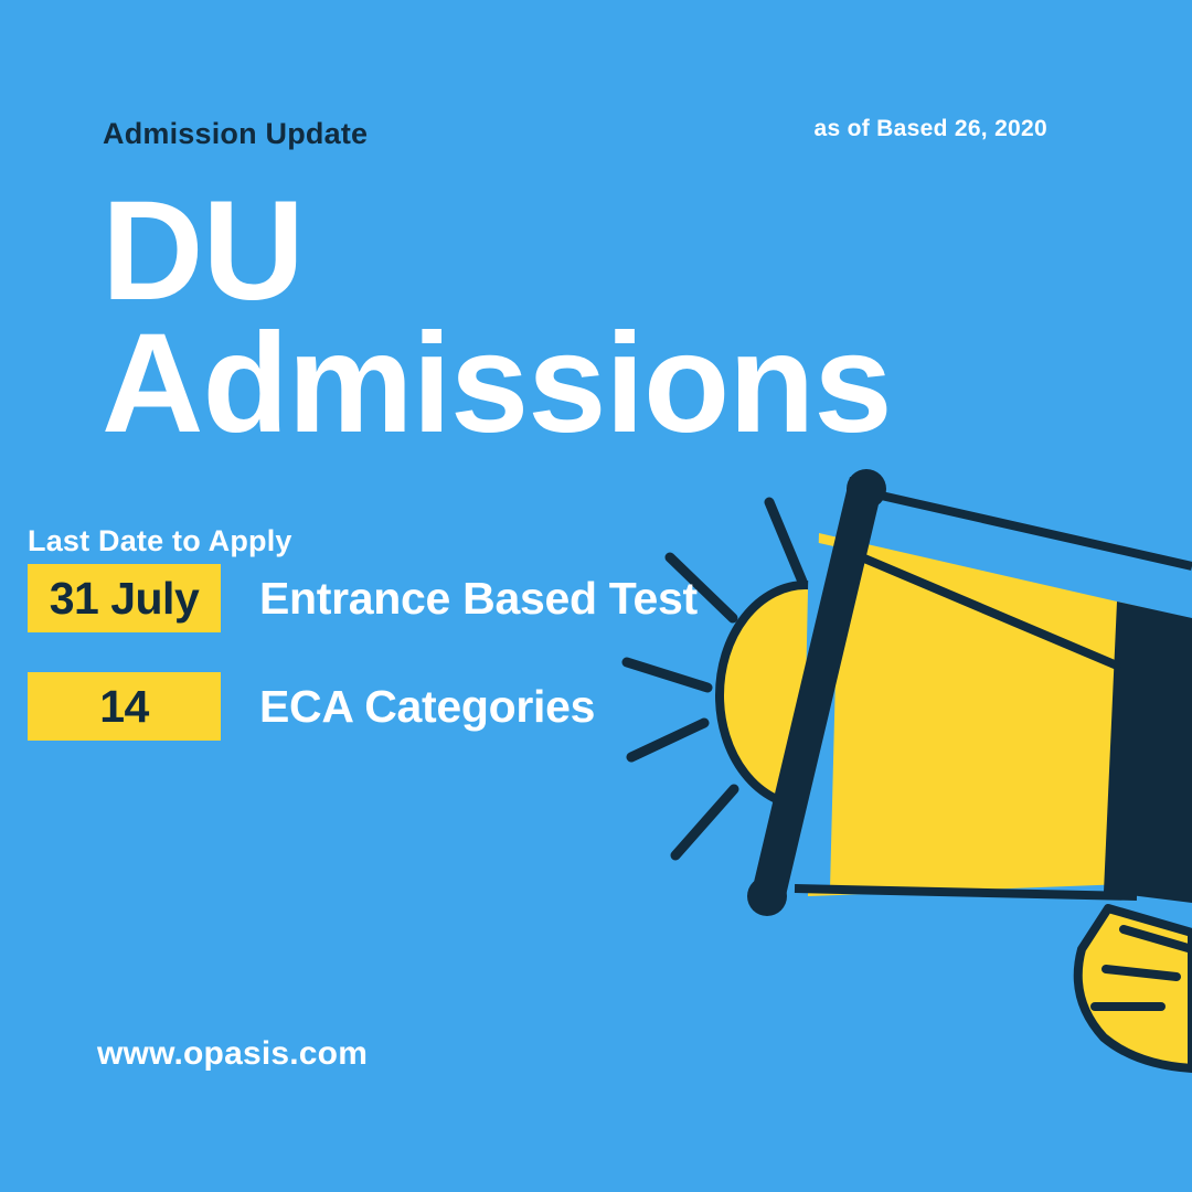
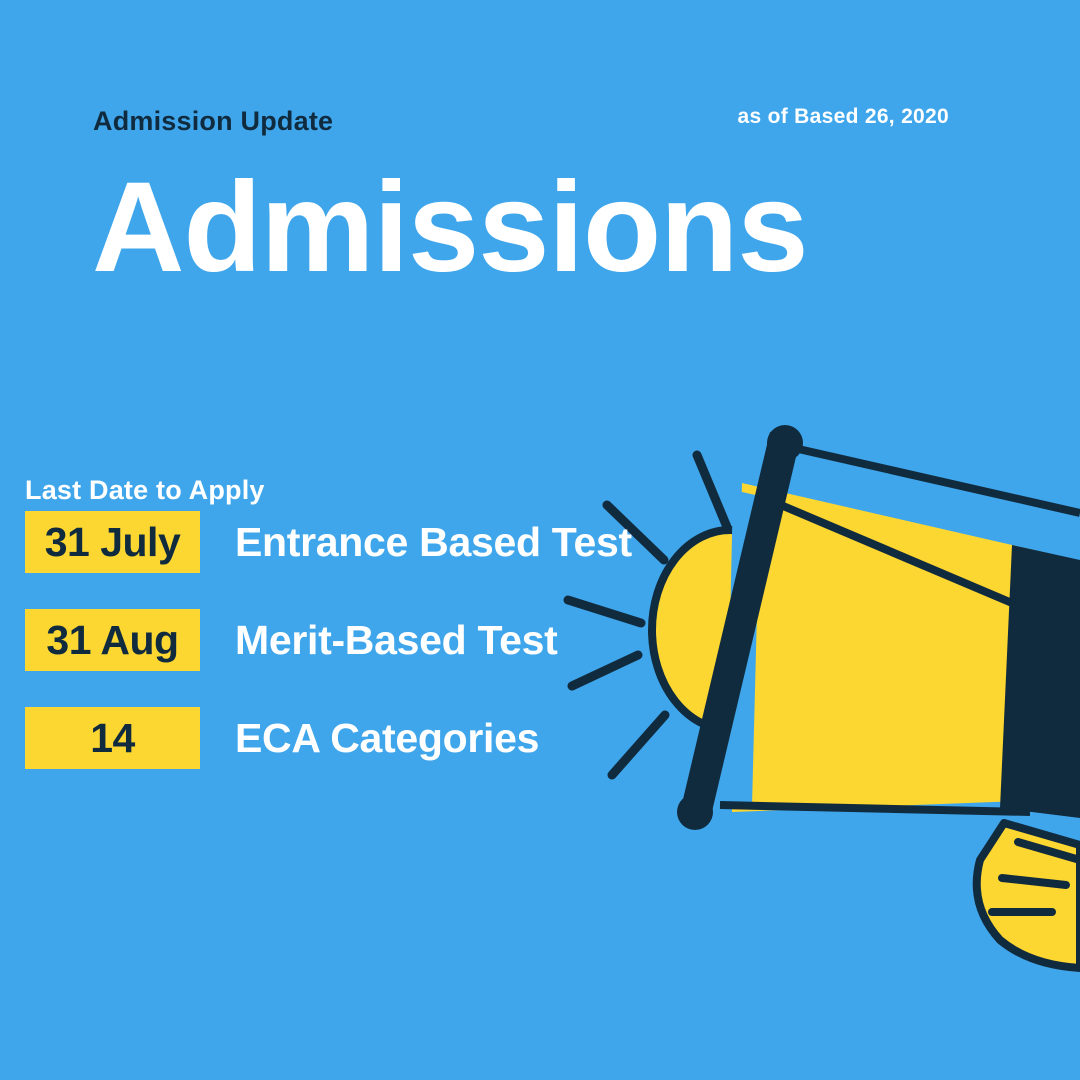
  Admission Update
  as of Based 26, 2020
- DU
  Admissions
  Last Date to Apply
  31 July
  Entrance Based Test
+ 31 Aug
+ Merit-Based Test
  14
  ECA Categories
- www.opasis.com
